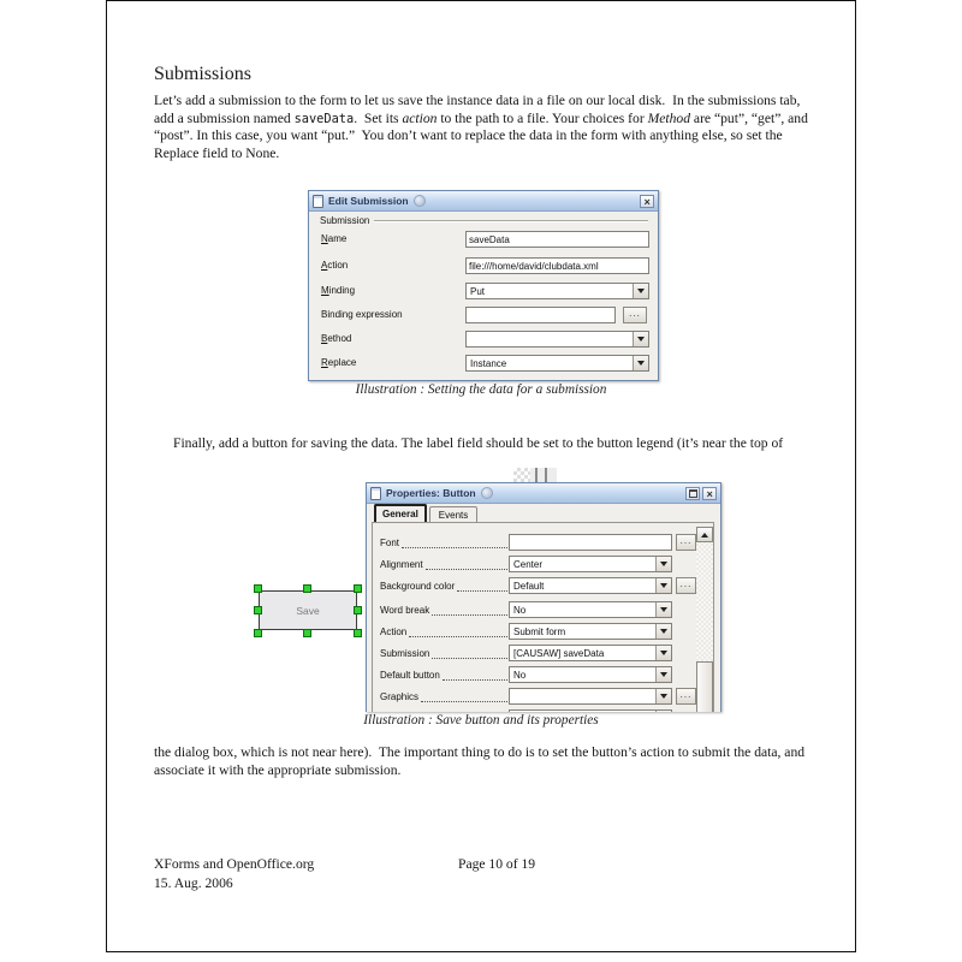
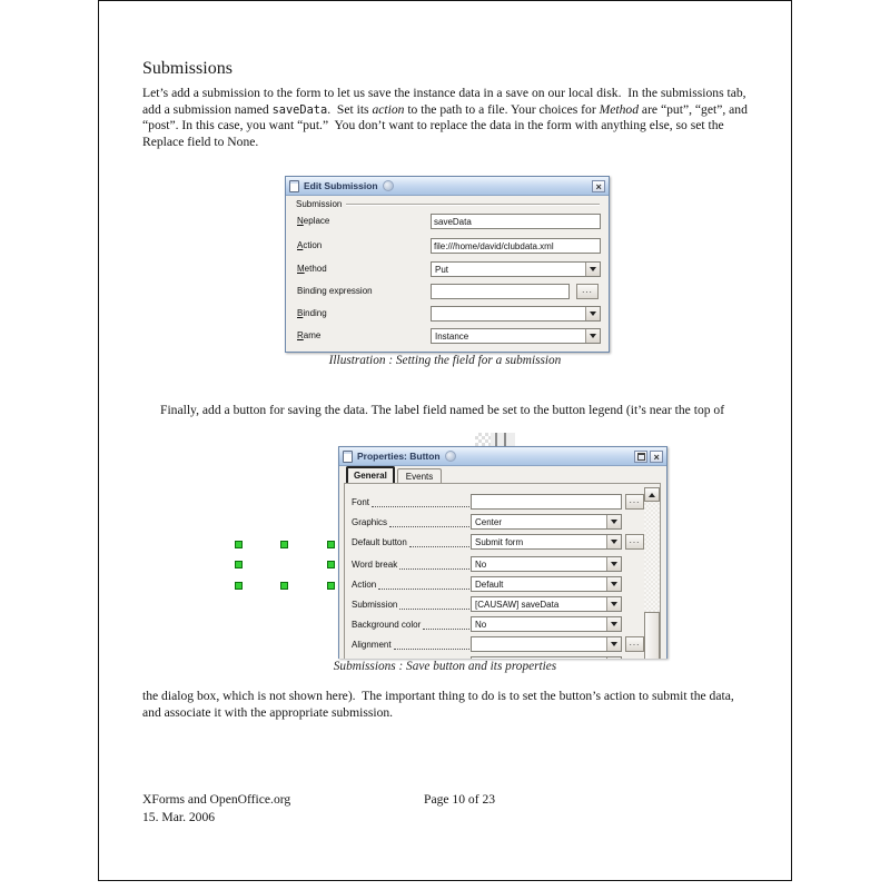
  Submissions
- Let’s add a submission to the form to let us save the instance data in a file on our local disk. In the submissions tab, add a submission named saveData. Set its action to the path to a file. Your choices for Method are “put”, “get”, and “post”. In this case, you want “put.” You don’t want to replace the data in the form with anything else, so set the Replace field to None.
+ Let’s add a submission to the form to let us save the instance data in a save on our local disk. In the submissions tab, add a submission named saveData. Set its action to the path to a file. Your choices for Method are “put”, “get”, and “post”. In this case, you want “put.” You don’t want to replace the data in the form with anything else, so set the Replace field to None.
  Edit Submission
  Submission
- Name
+ Neplace
  saveData
  Action
  file:///home/david/clubdata.xml
- Minding
+ Method
  Put
  Binding expression
- Bethod
+ Binding
- Replace
+ Rame
  Instance
- Illustration : Setting the data for a submission
+ Illustration : Setting the field for a submission
- Finally, add a button for saving the data. The label field should be set to the button legend (it’s near the top of
+ Finally, add a button for saving the data. The label field named be set to the button legend (it’s near the top of
  Properties: Button
  General
  Events
  Font
- Alignment
+ Graphics
  Center
- Background color
+ Default button
- Default
+ Submit form
  Word break
  No
  Action
- Submit form
+ Default
  Submission
  [CAUSAW] saveData
- Default button
+ Background color
  No
- Graphics
+ Alignment
- Save
- Illustration : Save button and its properties
+ Submissions : Save button and its properties
- the dialog box, which is not near here). The important thing to do is to set the button’s action to submit the data, and associate it with the appropriate submission.
+ the dialog box, which is not shown here). The important thing to do is to set the button’s action to submit the data, and associate it with the appropriate submission.
  XForms and OpenOffice.org
- Page 10 of 19
+ Page 10 of 23
- 15. Aug. 2006
+ 15. Mar. 2006
